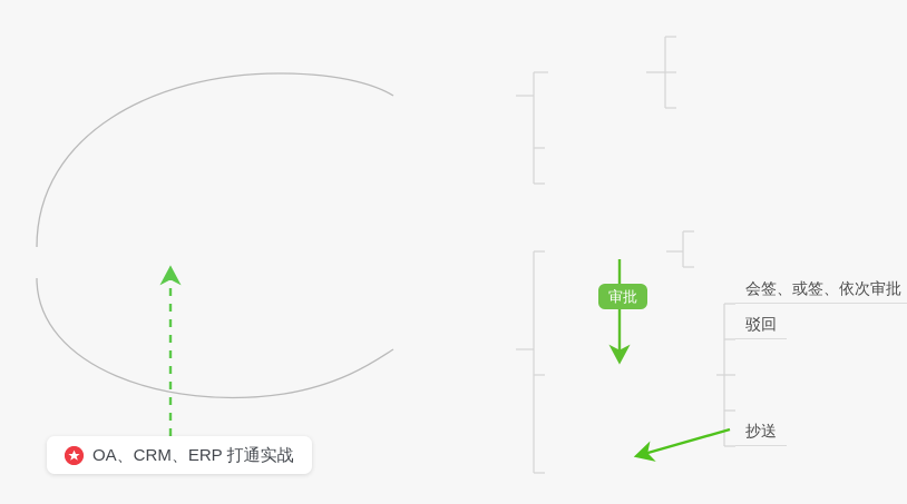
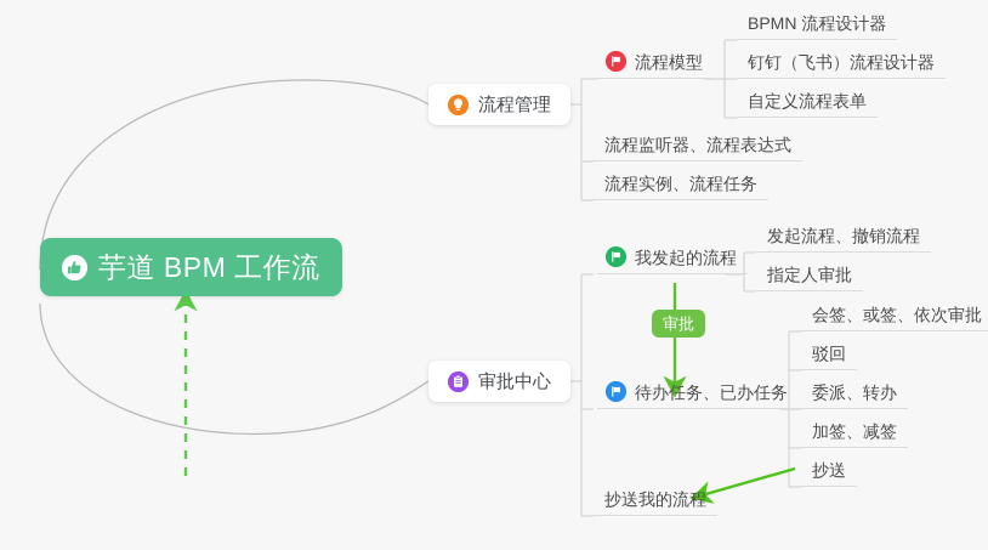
+ 芋道 BPM 工作流
+ 流程管理
+ 审批中心
+ 流程模型
+ 流程监听器、流程表达式
+ 流程实例、流程任务
+ BPMN 流程设计器
+ 钉钉（飞书）流程设计器
+ 自定义流程表单
+ 我发起的流程
+ 待办任务、已办任务
+ 抄送我的流程
+ 发起流程、撤销流程
+ 指定人审批
  会签、或签、依次审批
  驳回
+ 委派、转办
+ 加签、减签
  抄送
  审批
- OA、CRM、ERP 打通实战
